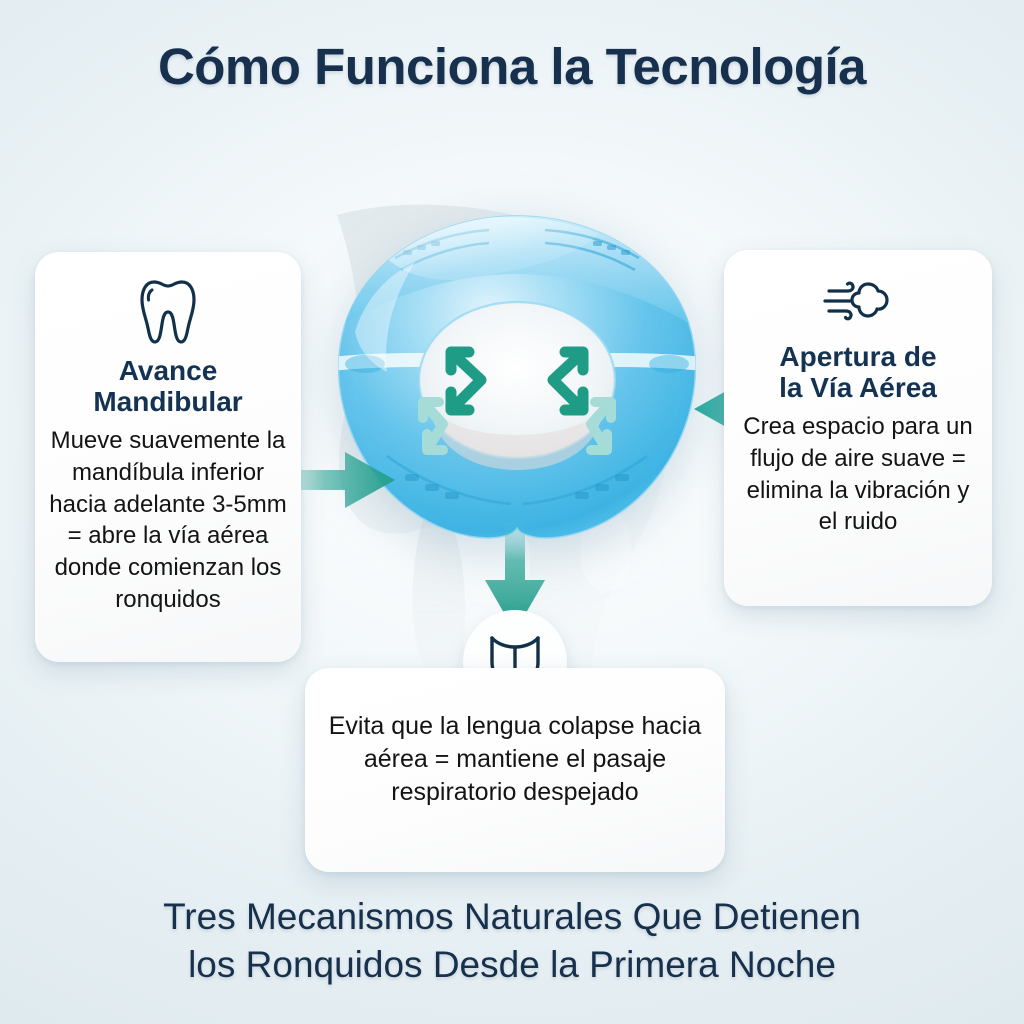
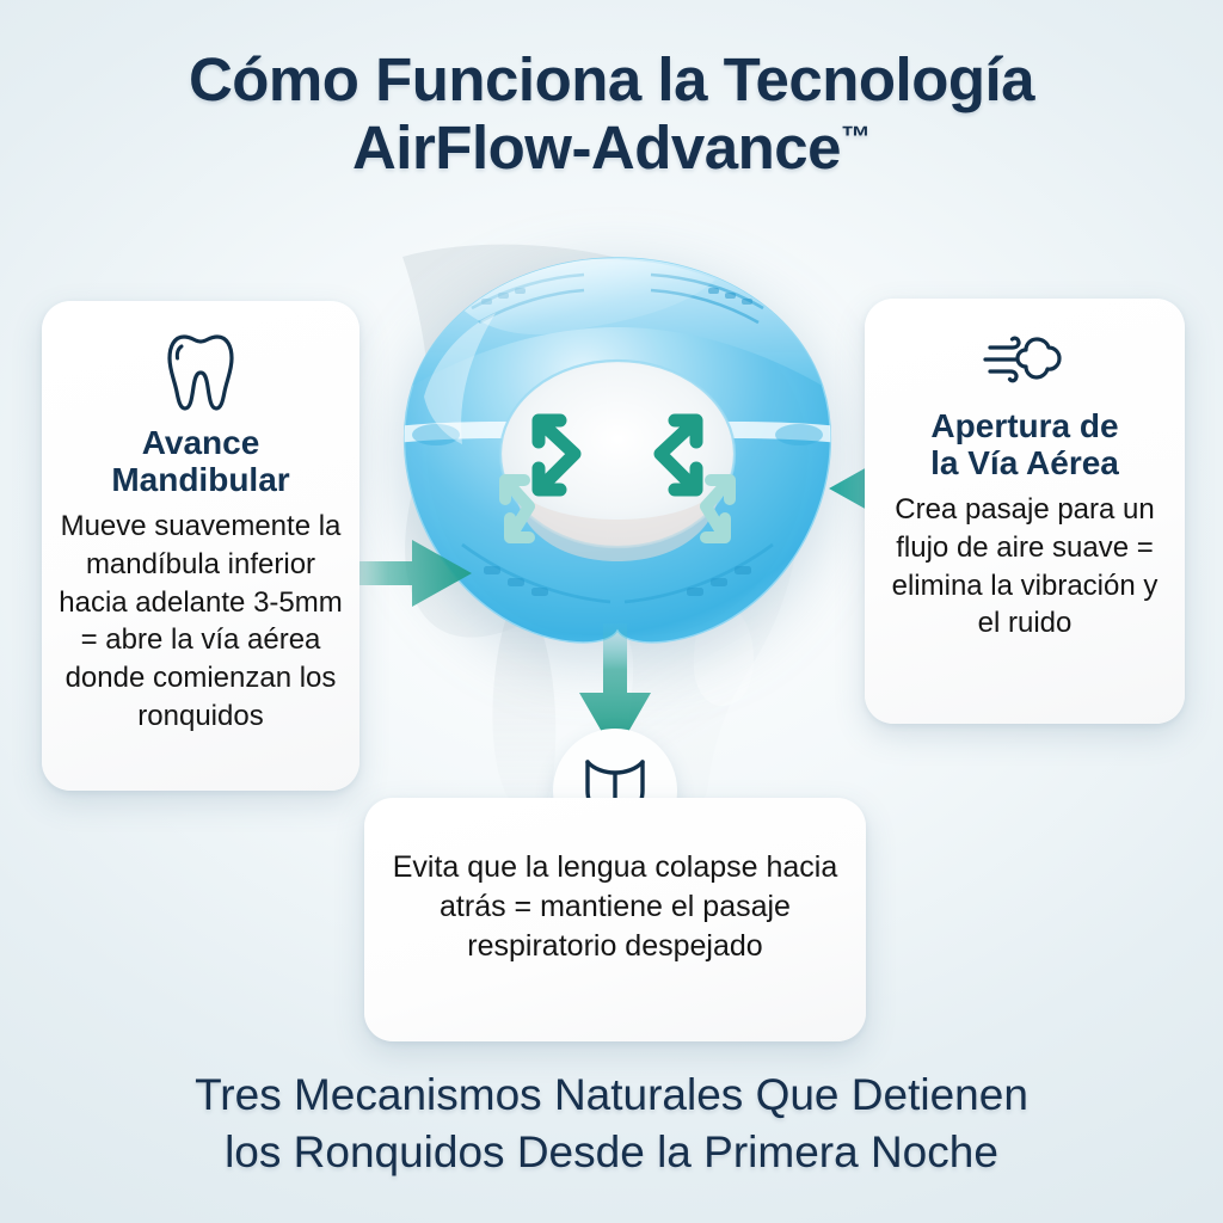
  Cómo Funciona la Tecnología
+ AirFlow-Advance™
  Avance
  Mandibular
  Mueve suavemente la mandíbula inferior hacia adelante 3-5mm = abre la vía aérea donde comienzan los ronquidos
  Apertura de
  la Vía Aérea
- Crea espacio para un flujo de aire suave = elimina la vibración y el ruido
+ Crea pasaje para un flujo de aire suave = elimina la vibración y el ruido
- Evita que la lengua colapse hacia aérea = mantiene el pasaje respiratorio despejado
+ Evita que la lengua colapse hacia atrás = mantiene el pasaje respiratorio despejado
  Tres Mecanismos Naturales Que Detienen
  los Ronquidos Desde la Primera Noche
